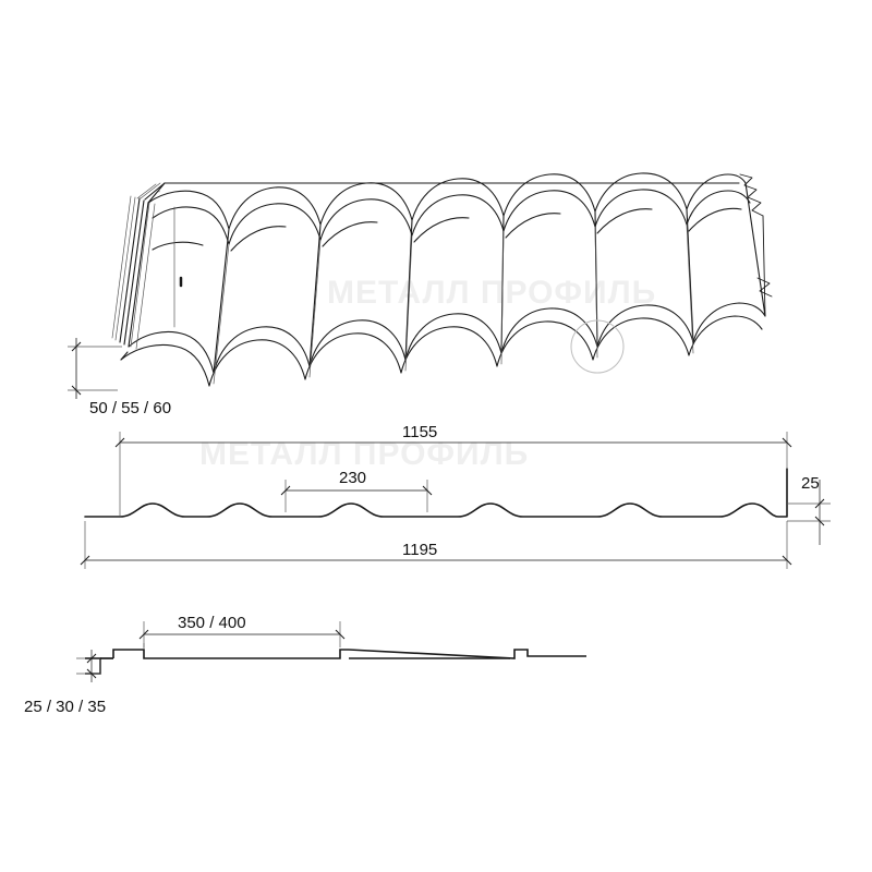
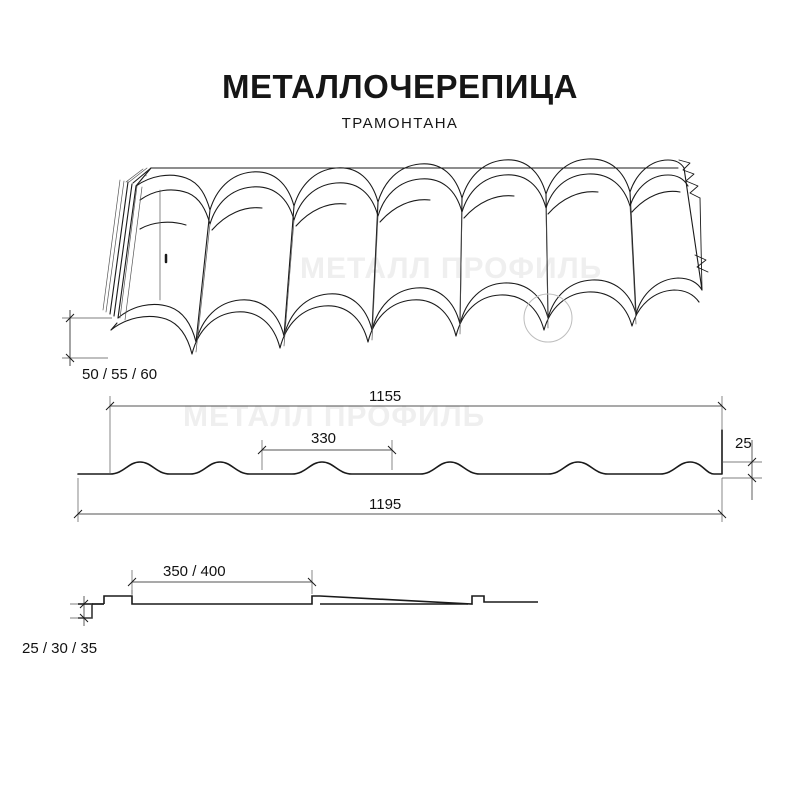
+ МЕТАЛЛОЧЕРЕПИЦА
+ ТРАМОНТАНА
  МЕТАЛЛ ПРОФИЛЬ
  МЕТАЛЛ ПРОФИЛЬ
  50 / 55 / 60
  1155
- 230
+ 330
  25
  1195
  350 / 400
  25 / 30 / 35
